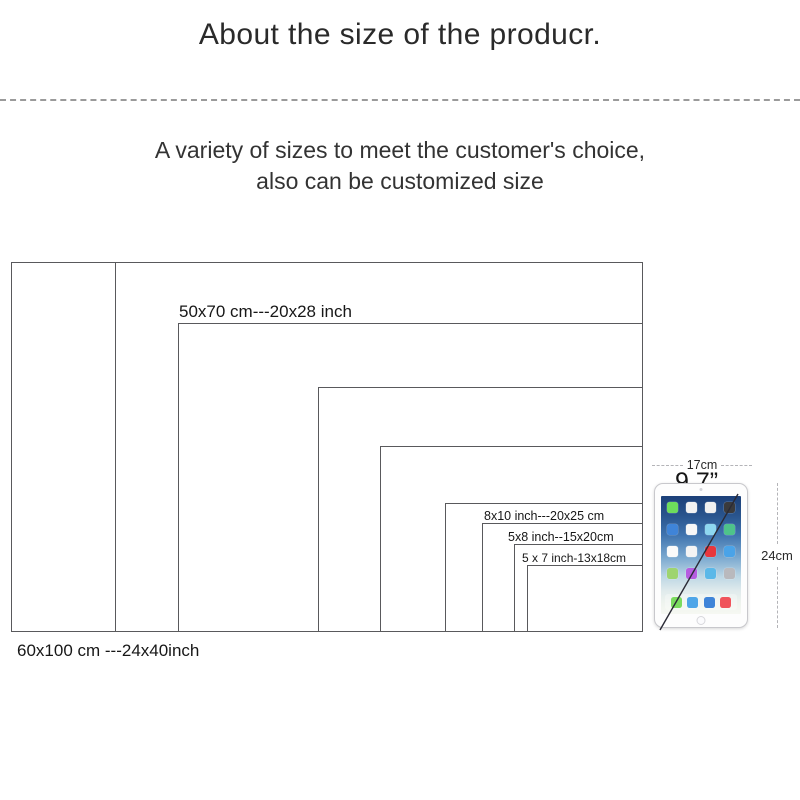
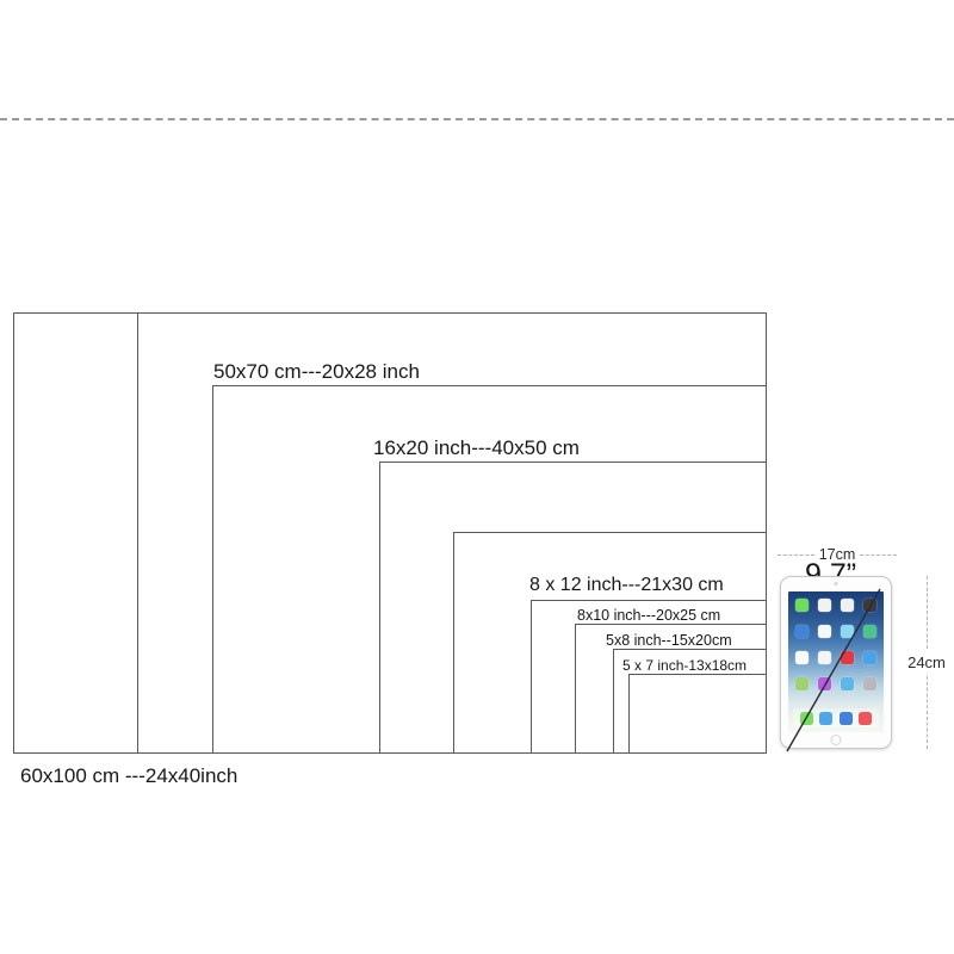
- About the size of the producr.
- A variety of sizes to meet the customer's choice,
- also can be customized size
  50x70 cm---20x28 inch
+ 16x20 inch---40x50 cm
+ 8 x 12 inch---21x30 cm
  8x10 inch---20x25 cm
  5x8 inch--15x20cm
  5 x 7 inch-13x18cm
  60x100 cm ---24x40inch
  17cm
  9.7”
  24cm
